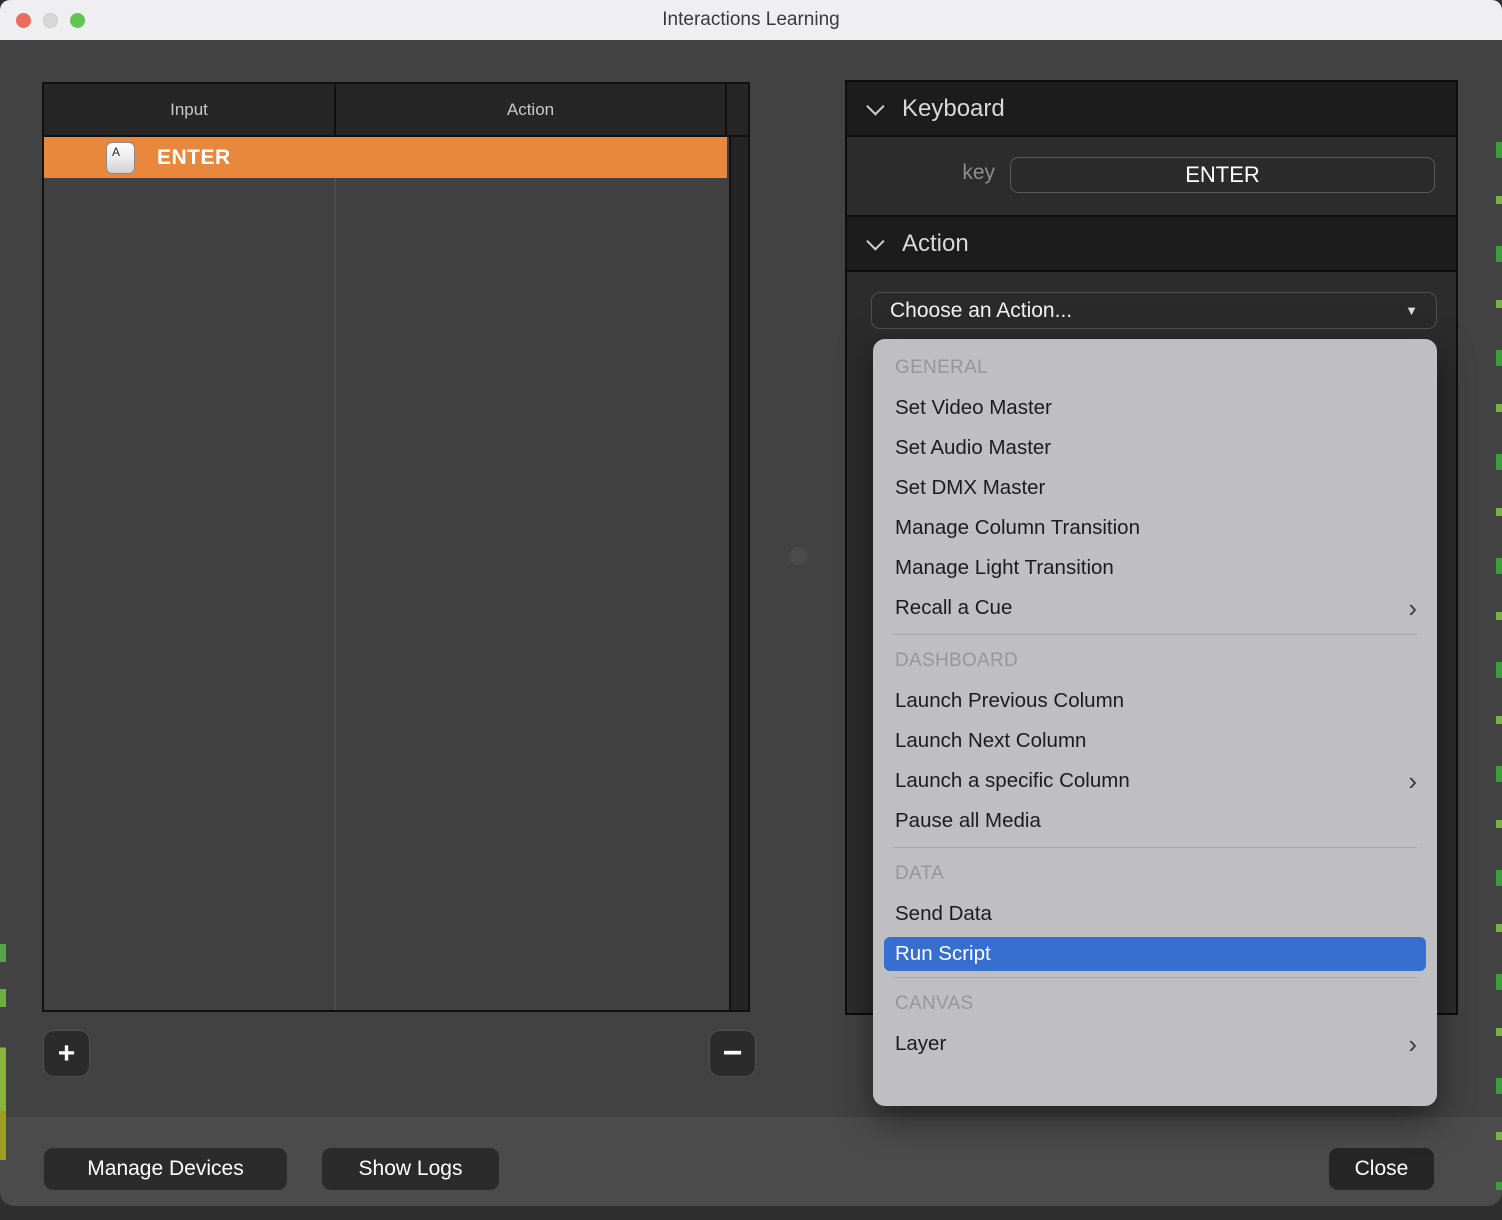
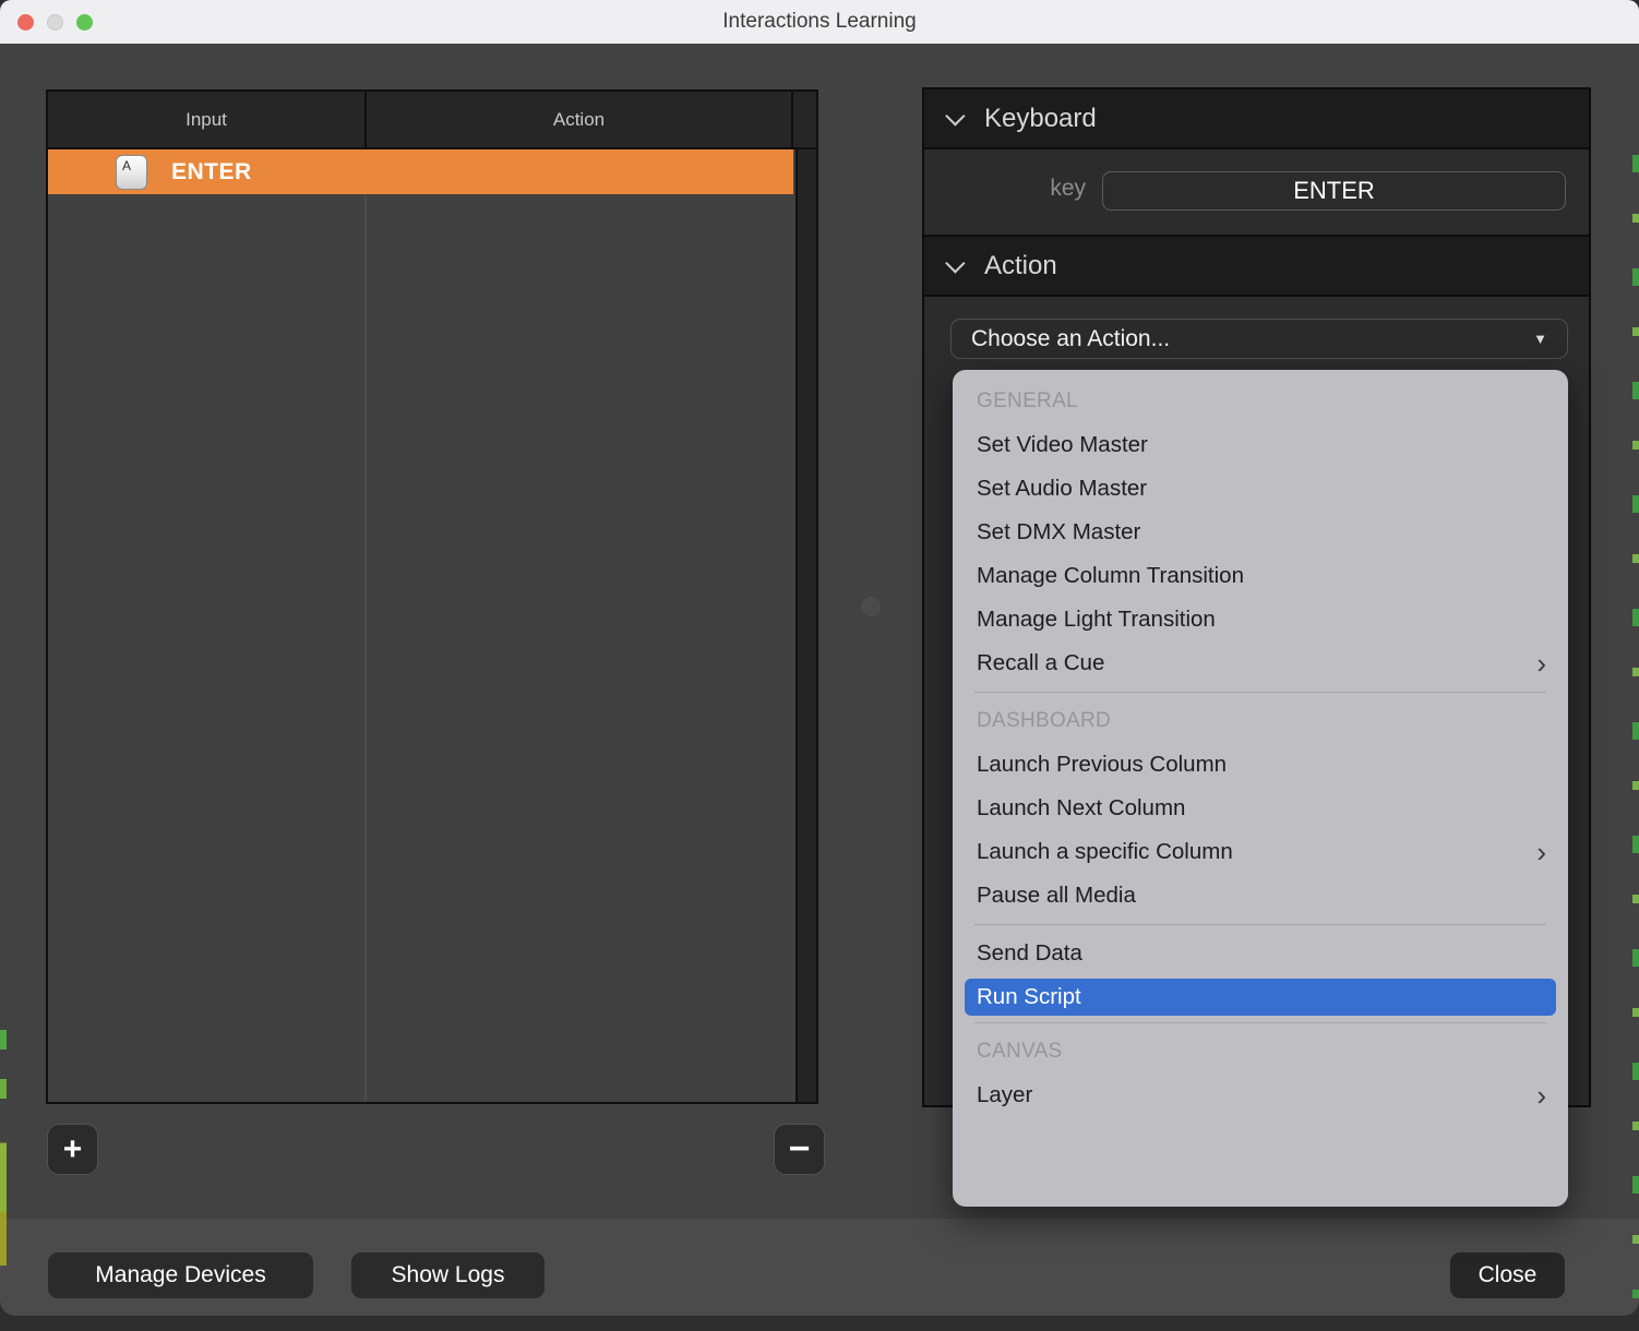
  Interactions Learning
  Input
  Action
  A
  ENTER
  +
  −
  Keyboard
  key
  ENTER
  Action
  Choose an Action...
  ▼
  GENERAL
  Set Video Master
  Set Audio Master
  Set DMX Master
  Manage Column Transition
  Manage Light Transition
  Recall a Cue
  ›
  DASHBOARD
  Launch Previous Column
  Launch Next Column
  Launch a specific Column
  ›
  Pause all Media
- DATA
  Send Data
  Run Script
  CANVAS
  Layer
  ›
  Manage Devices
  Show Logs
  Close
